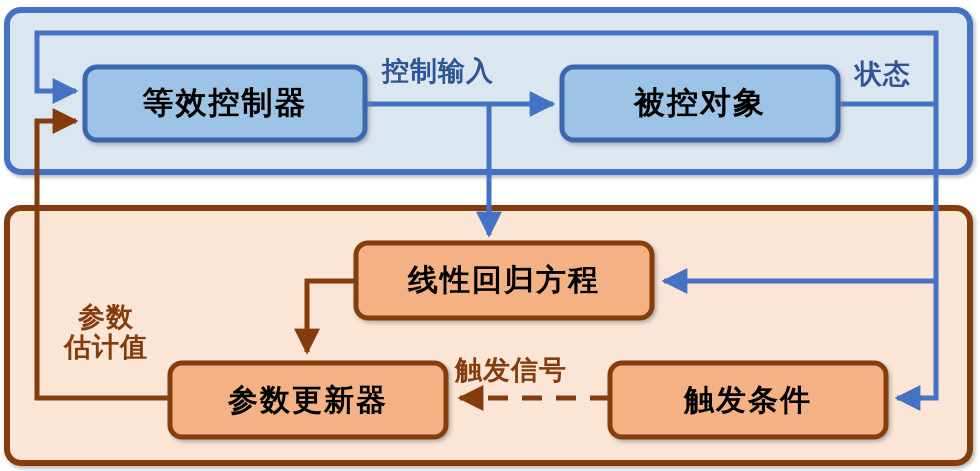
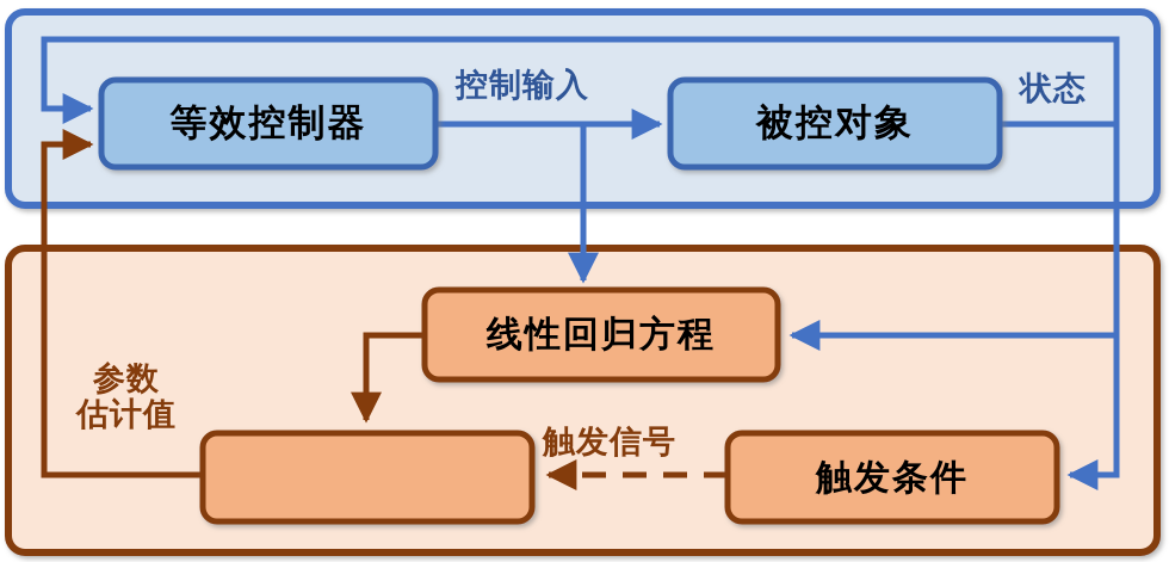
  等效控制器
  被控对象
  线性回归方程
- 参数更新器
  触发条件
  控制输入
  状态
  触发信号
  参数
  估计值
